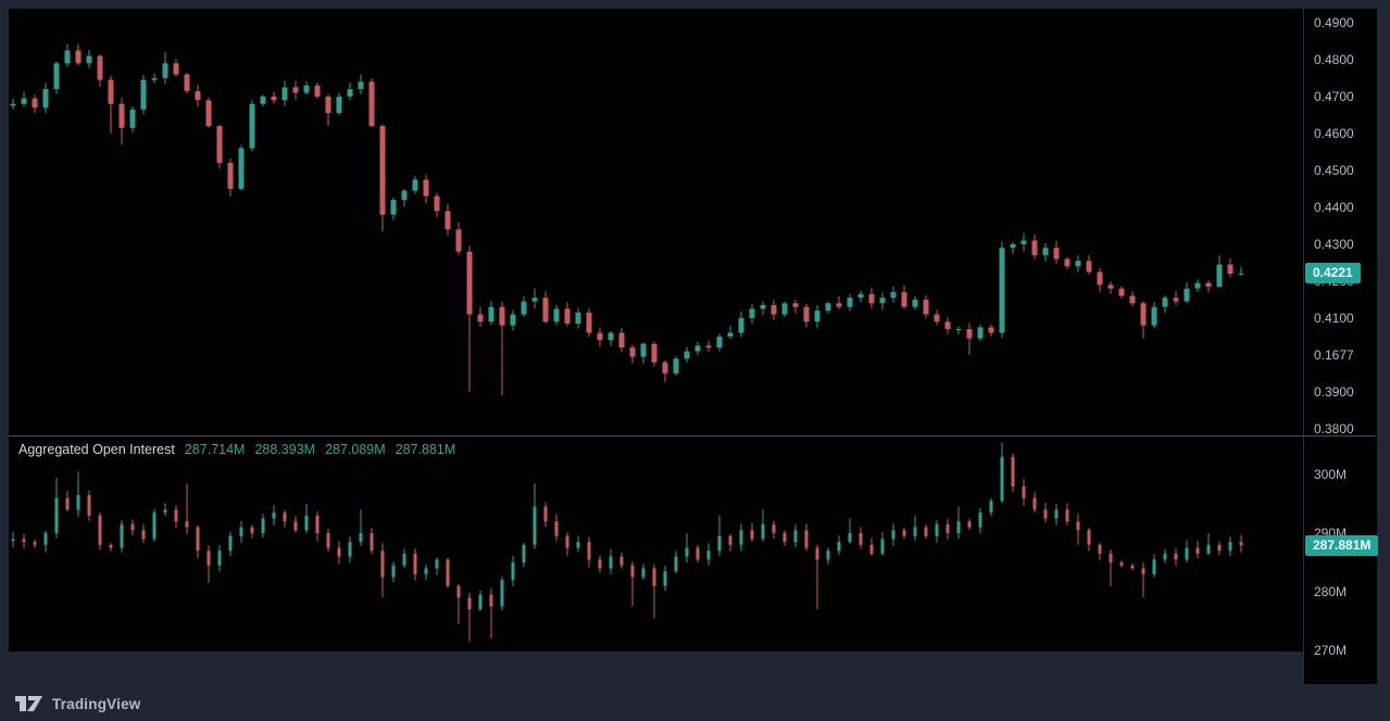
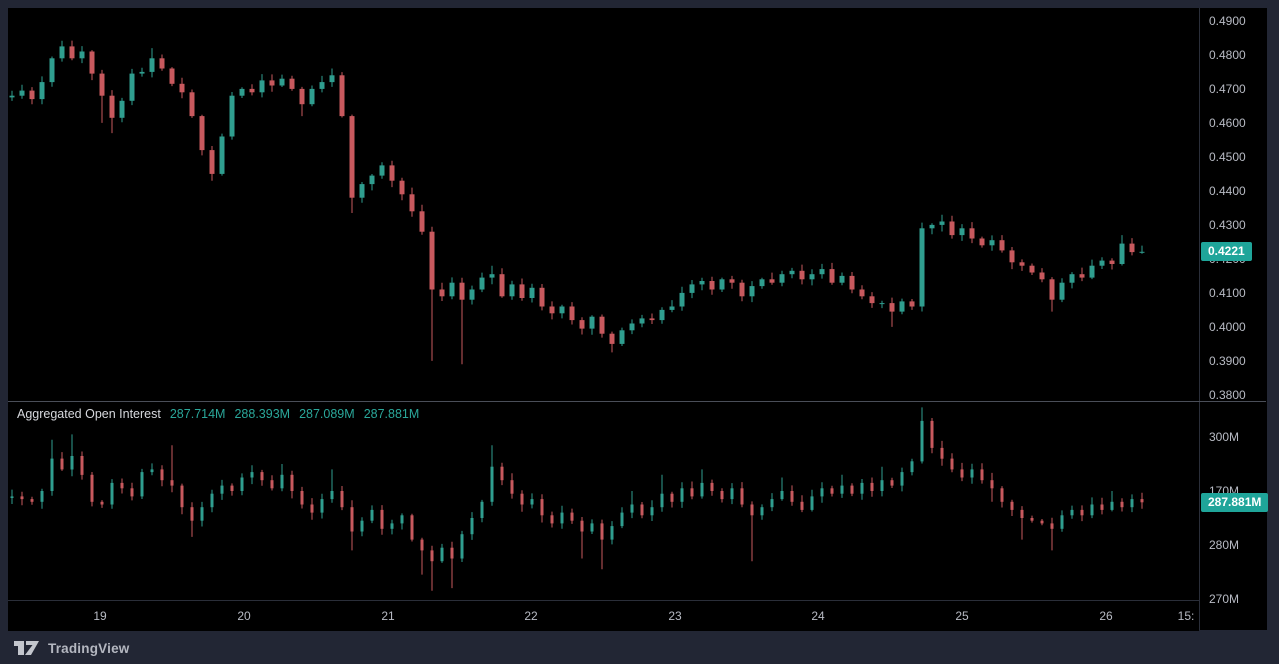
  Aggregated Open Interest
  287.714M
  288.393M
  287.089M
  287.881M
  0.4900
  0.4800
  0.4700
  0.4600
  0.4500
  0.4400
  0.4300
  0.4100
- 0.1677
+ 0.4000
  0.3900
  0.3800
  300M
- 290M
+ 170M
  280M
  270M
  0.4221
  287.881M
+ 19
+ 20
+ 21
+ 22
+ 23
+ 24
+ 25
+ 26
+ 15:
  TradingView
